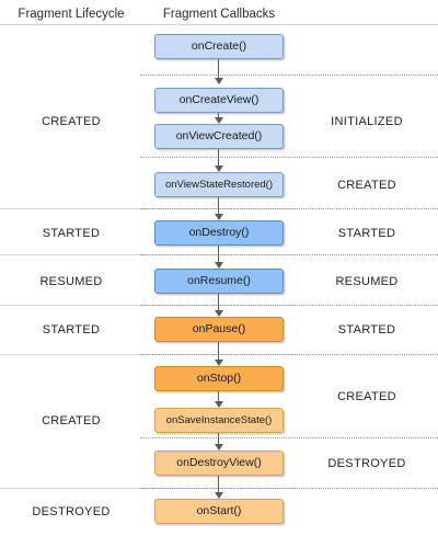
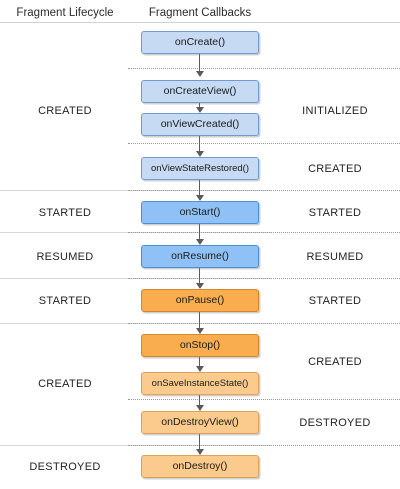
  Fragment Lifecycle
  Fragment Callbacks
  CREATED
  STARTED
  RESUMED
  STARTED
  CREATED
  DESTROYED
  INITIALIZED
  CREATED
  STARTED
  RESUMED
  STARTED
  CREATED
  DESTROYED
  onCreate()
  onCreateView()
  onViewCreated()
  onViewStateRestored()
- onDestroy()
+ onStart()
  onResume()
  onPause()
  onStop()
  onSaveInstanceState()
  onDestroyView()
- onStart()
+ onDestroy()
